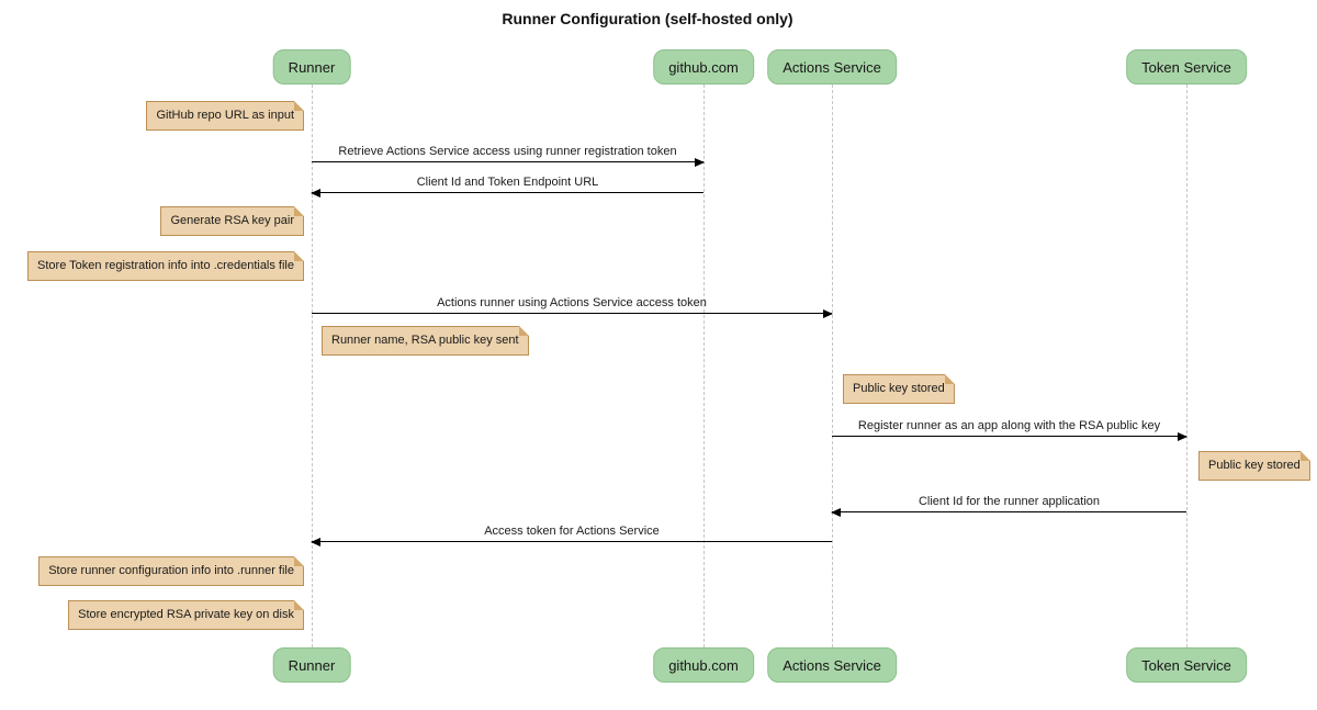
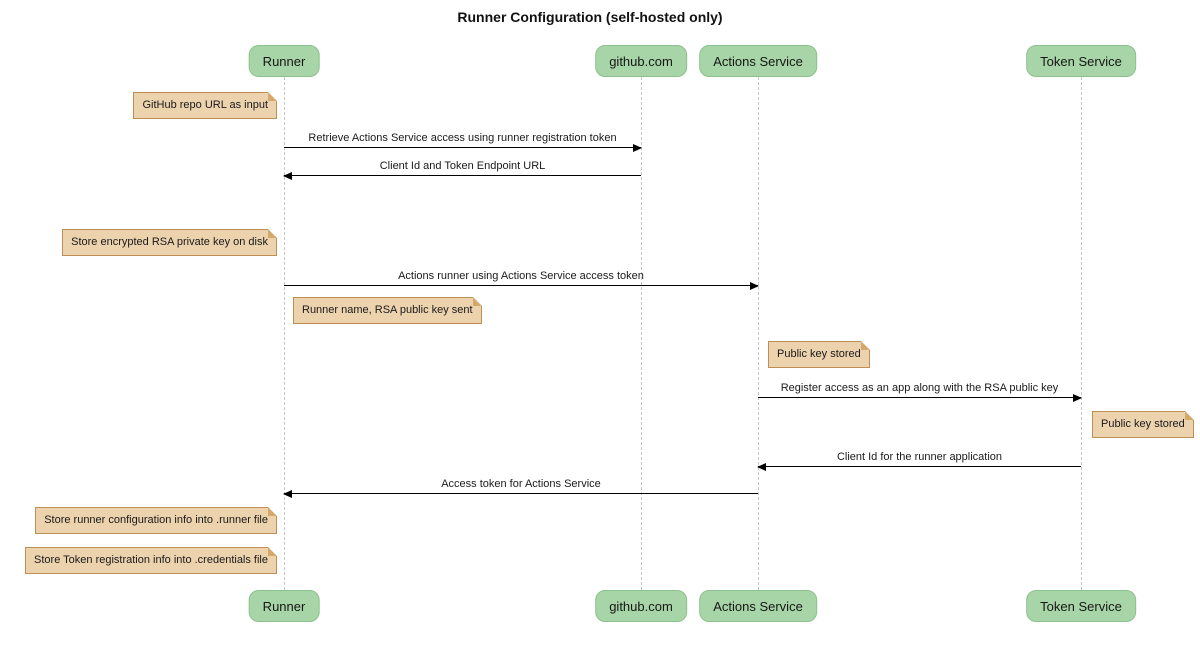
  Runner Configuration (self-hosted only)
  Runner
  github.com
  Actions Service
  Token Service
  Retrieve Actions Service access using runner registration token
  Client Id and Token Endpoint URL
  Actions runner using Actions Service access token
- Register runner as an app along with the RSA public key
+ Register access as an app along with the RSA public key
  Client Id for the runner application
  Access token for Actions Service
  GitHub repo URL as input
- Generate RSA key pair
- Store Token registration info into .credentials file
+ Store encrypted RSA private key on disk
  Runner name, RSA public key sent
  Public key stored
  Public key stored
  Store runner configuration info into .runner file
- Store encrypted RSA private key on disk
+ Store Token registration info into .credentials file
  Runner
  github.com
  Actions Service
  Token Service
